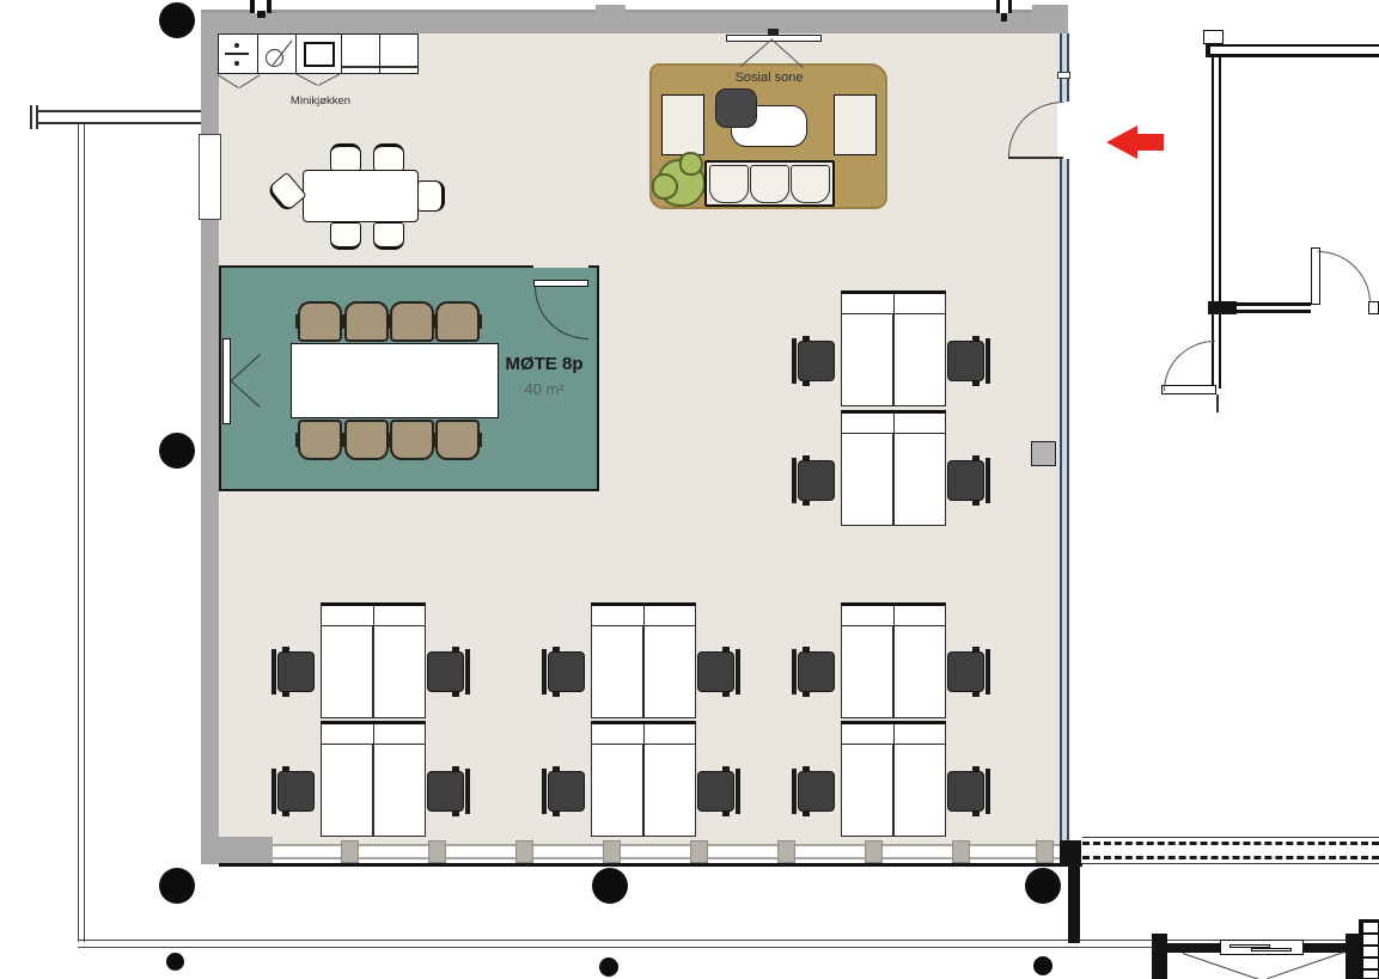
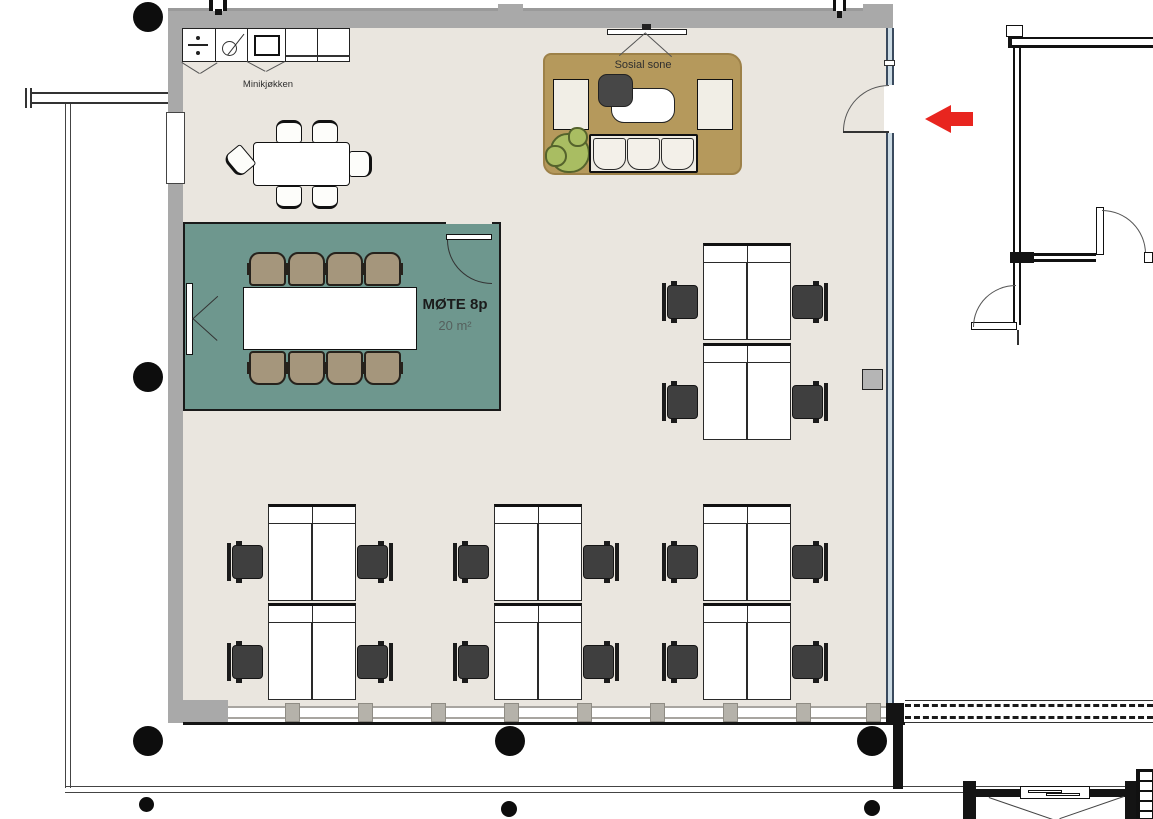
  Minikjøkken
  Sosial sone
  MØTE 8p
- 40 m²
+ 20 m²
